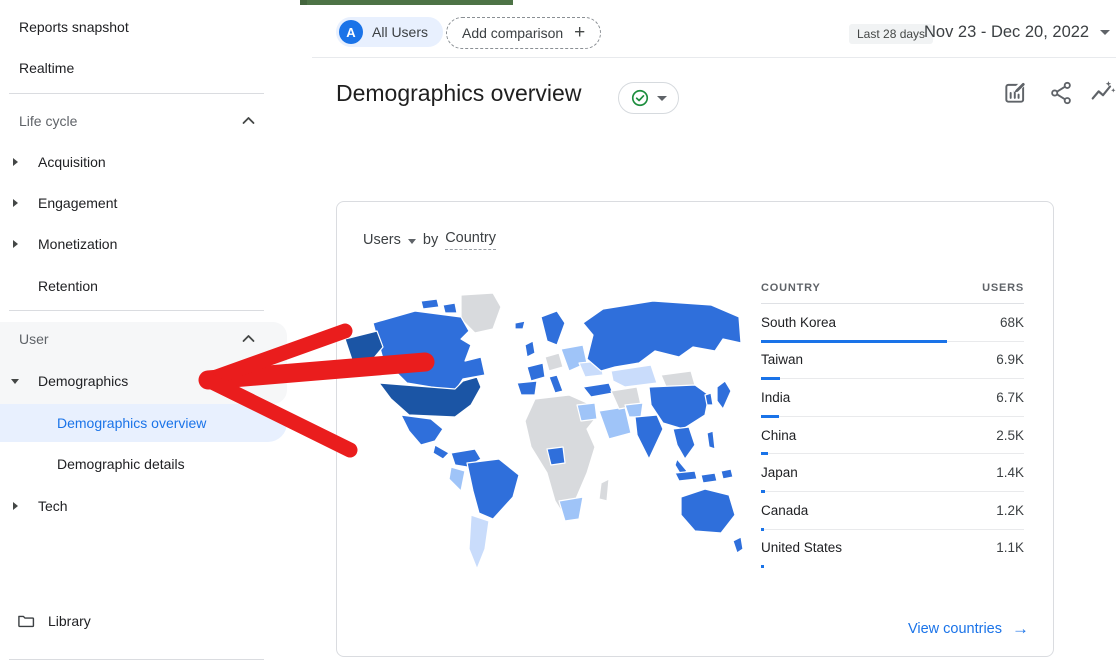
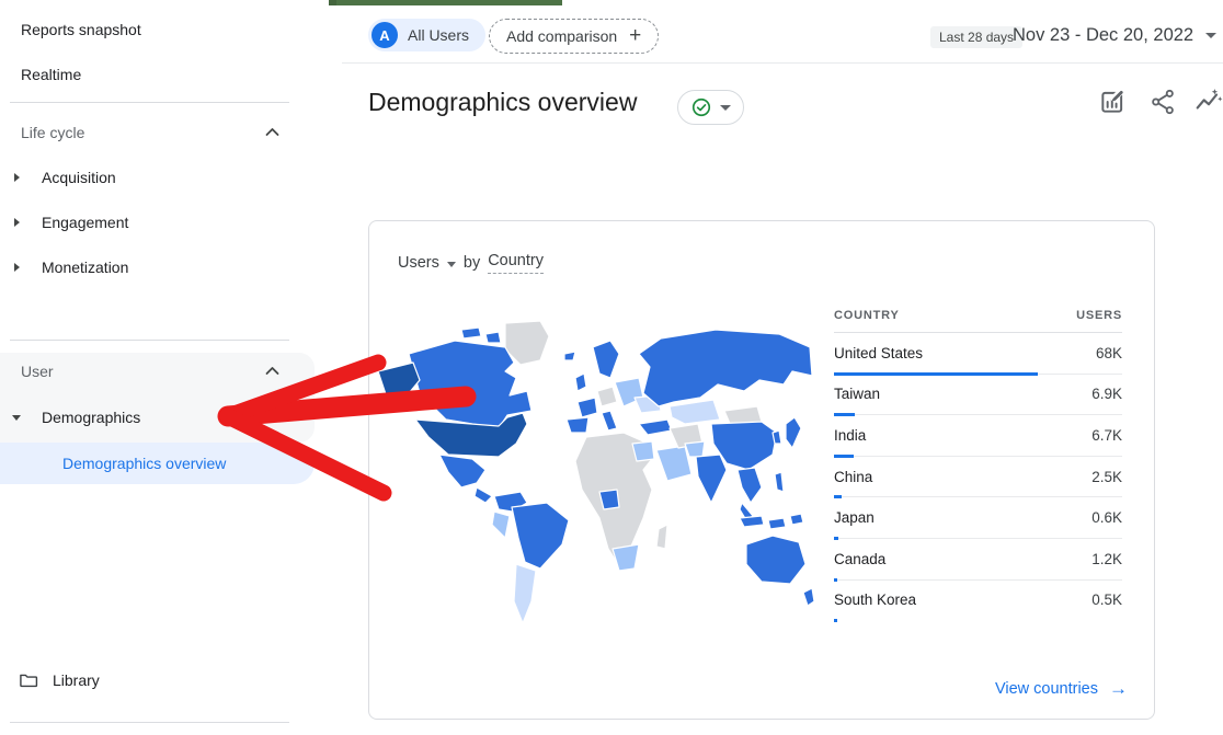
  Reports snapshot
  Realtime
  Life cycle
  Acquisition
  Engagement
  Monetization
- Retention
  User
  Demographics
  Demographics overview
- Demographic details
- Tech
  Library
  A
  All Users
  Add comparison
  +
  Last 28 days
  Nov 23 - Dec 20, 2022
  Demographics overview
  Users
  by
  Country
  COUNTRY
  USERS
- South Korea
+ United States
  68K
  Taiwan
  6.9K
  India
  6.7K
  China
  2.5K
  Japan
- 1.4K
+ 0.6K
  Canada
  1.2K
- United States
+ South Korea
- 1.1K
+ 0.5K
  View countries
  →
